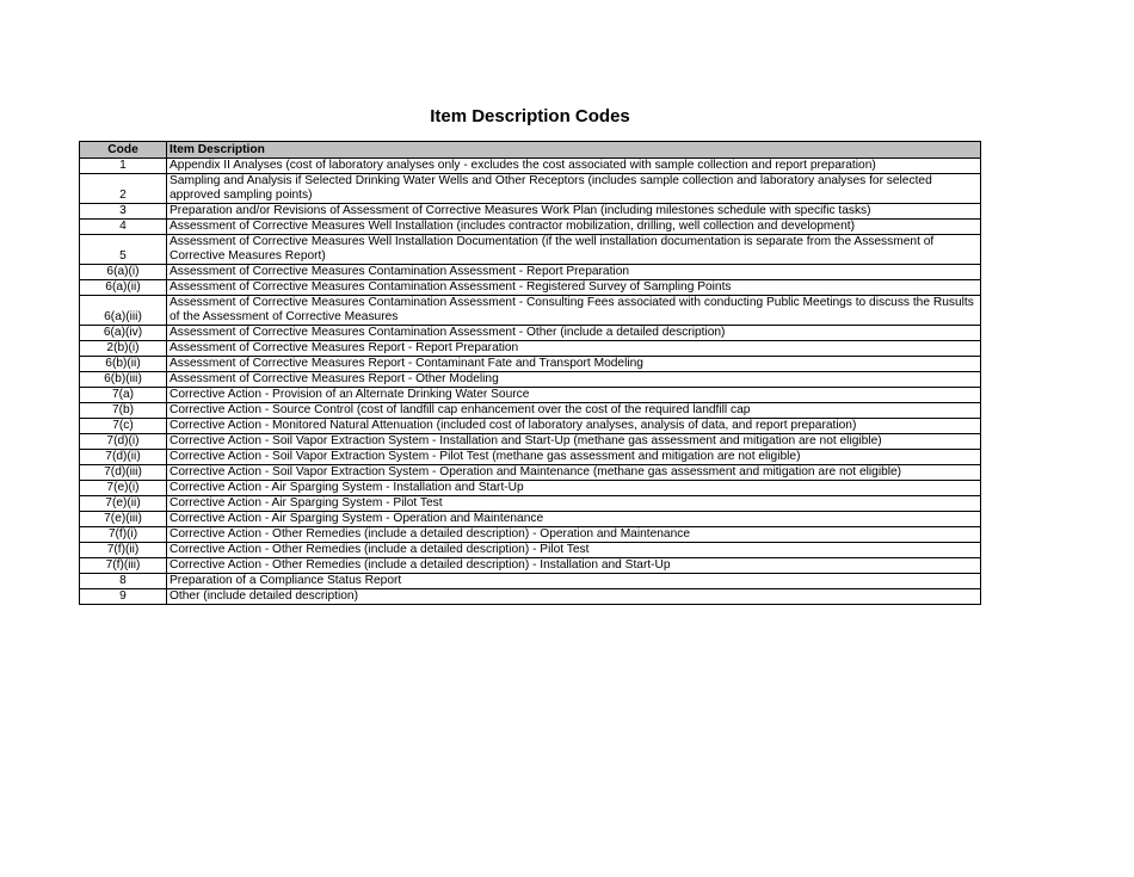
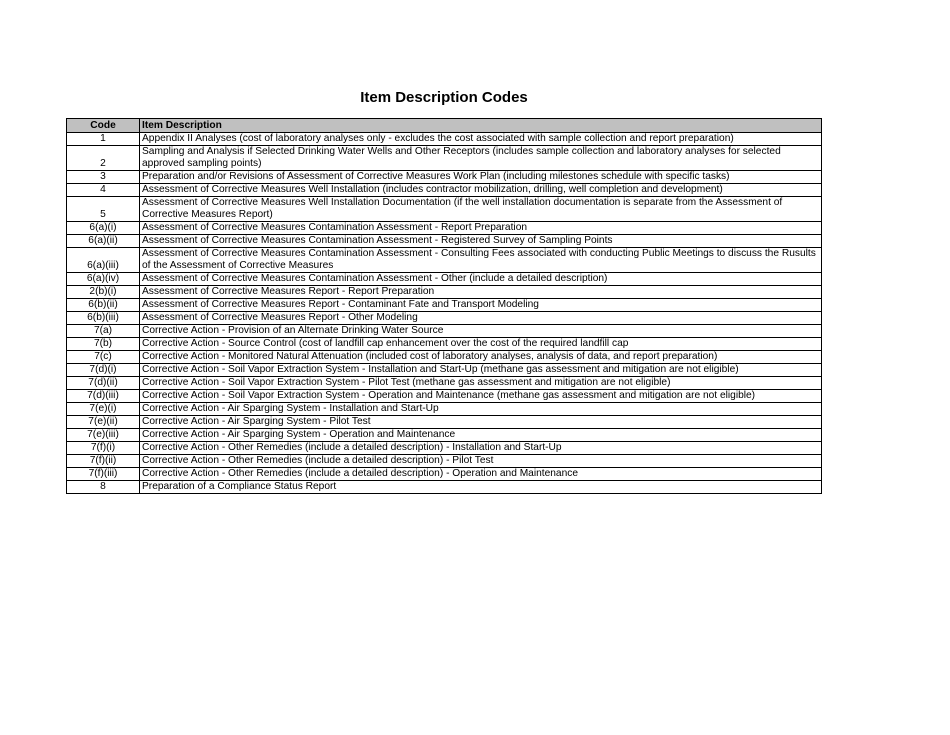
  Item Description Codes
  Code	Item Description
  1	Appendix II Analyses (cost of laboratory analyses only - excludes the cost associated with sample collection and report preparation)
  2	Sampling and Analysis if Selected Drinking Water Wells and Other Receptors (includes sample collection and laboratory analyses for selected approved sampling points)
  3	Preparation and/or Revisions of Assessment of Corrective Measures Work Plan (including milestones schedule with specific tasks)
- 4	Assessment of Corrective Measures Well Installation (includes contractor mobilization, drilling, well collection and development)
+ 4	Assessment of Corrective Measures Well Installation (includes contractor mobilization, drilling, well completion and development)
  5	Assessment of Corrective Measures Well Installation Documentation (if the well installation documentation is separate from the Assessment of Corrective Measures Report)
  6(a)(i)	Assessment of Corrective Measures Contamination Assessment - Report Preparation
  6(a)(ii)	Assessment of Corrective Measures Contamination Assessment - Registered Survey of Sampling Points
  6(a)(iii)	Assessment of Corrective Measures Contamination Assessment - Consulting Fees associated with conducting Public Meetings to discuss the Rusults of the Assessment of Corrective Measures
  6(a)(iv)	Assessment of Corrective Measures Contamination Assessment - Other (include a detailed description)
  2(b)(i)	Assessment of Corrective Measures Report - Report Preparation
  6(b)(ii)	Assessment of Corrective Measures Report - Contaminant Fate and Transport Modeling
  6(b)(iii)	Assessment of Corrective Measures Report - Other Modeling
  7(a)	Corrective Action - Provision of an Alternate Drinking Water Source
  7(b)	Corrective Action - Source Control (cost of landfill cap enhancement over the cost of the required landfill cap
  7(c)	Corrective Action - Monitored Natural Attenuation (included cost of laboratory analyses, analysis of data, and report preparation)
  7(d)(i)	Corrective Action - Soil Vapor Extraction System - Installation and Start-Up (methane gas assessment and mitigation are not eligible)
  7(d)(ii)	Corrective Action - Soil Vapor Extraction System - Pilot Test (methane gas assessment and mitigation are not eligible)
  7(d)(iii)	Corrective Action - Soil Vapor Extraction System - Operation and Maintenance (methane gas assessment and mitigation are not eligible)
  7(e)(i)	Corrective Action - Air Sparging System - Installation and Start-Up
  7(e)(ii)	Corrective Action - Air Sparging System - Pilot Test
  7(e)(iii)	Corrective Action - Air Sparging System - Operation and Maintenance
- 7(f)(i)	Corrective Action - Other Remedies (include a detailed description) - Operation and Maintenance
+ 7(f)(i)	Corrective Action - Other Remedies (include a detailed description) - Installation and Start-Up
  7(f)(ii)	Corrective Action - Other Remedies (include a detailed description) - Pilot Test
- 7(f)(iii)	Corrective Action - Other Remedies (include a detailed description) - Installation and Start-Up
+ 7(f)(iii)	Corrective Action - Other Remedies (include a detailed description) - Operation and Maintenance
  8	Preparation of a Compliance Status Report
- 9	Other (include detailed description)
